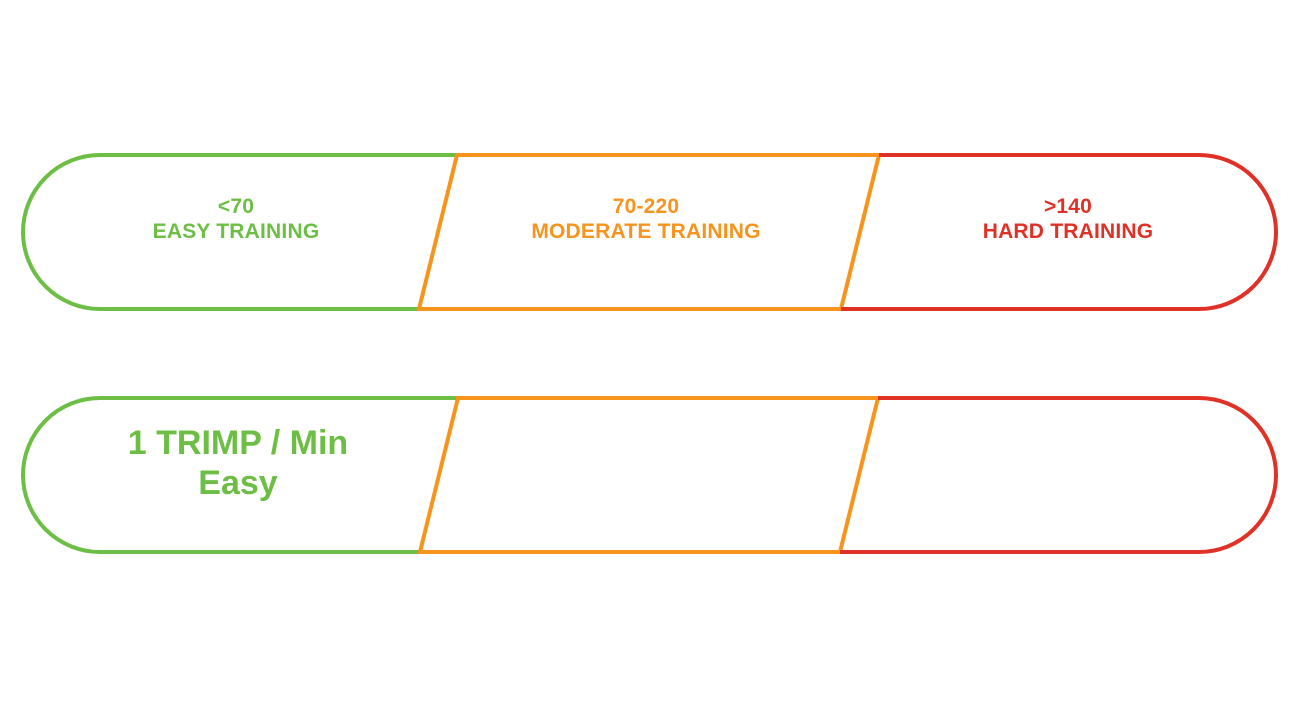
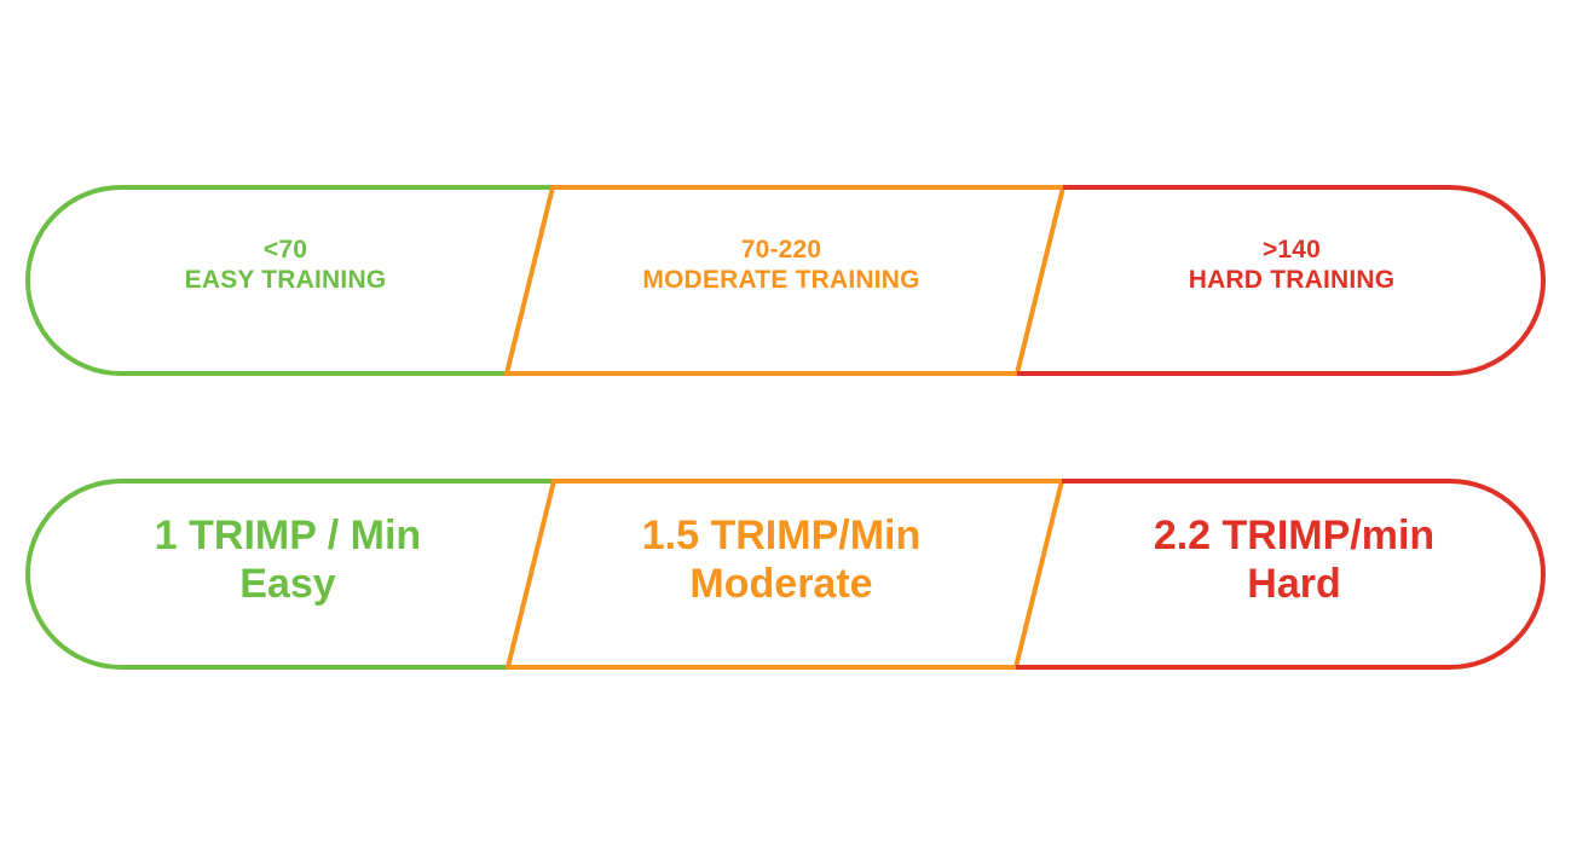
  <70
  EASY TRAINING
  70-220
  MODERATE TRAINING
  >140
  HARD TRAINING
  1 TRIMP / Min
  Easy
+ 1.5 TRIMP/Min
+ Moderate
+ 2.2 TRIMP/min
+ Hard
